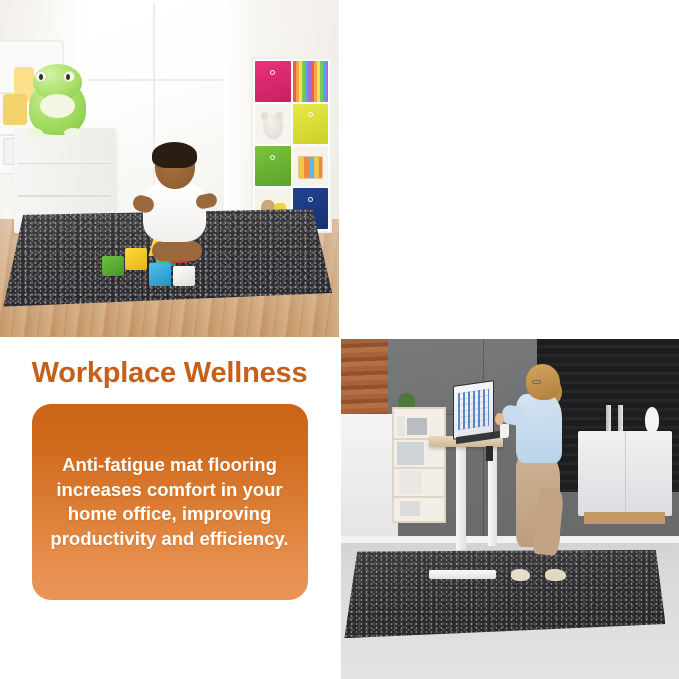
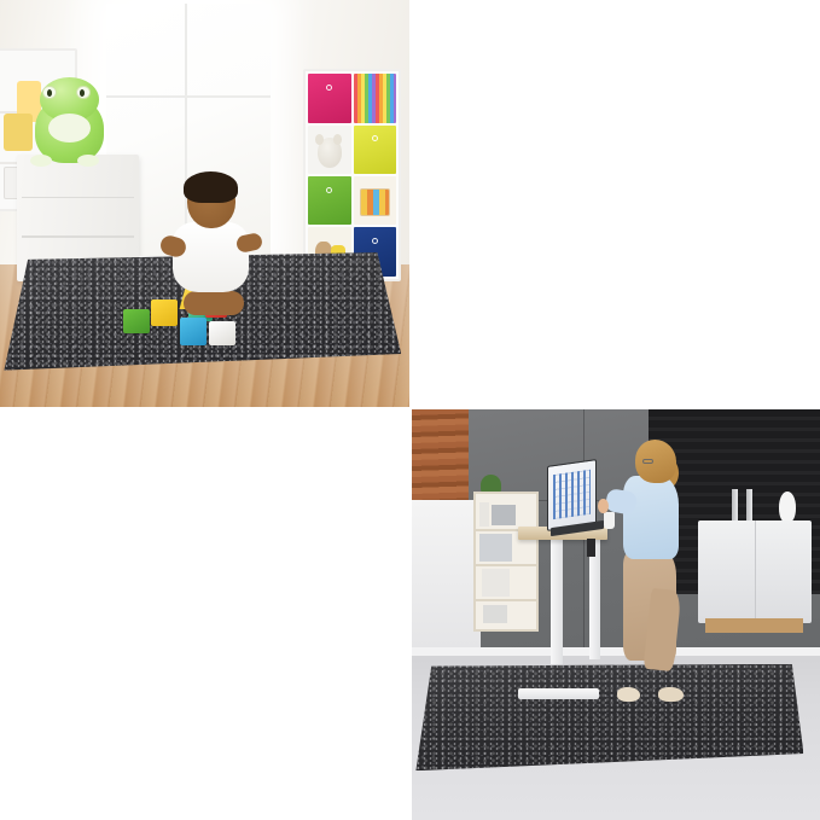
- Workplace Wellness
- Anti-fatigue mat flooring increases comfort in your home office, improving productivity and efficiency.
